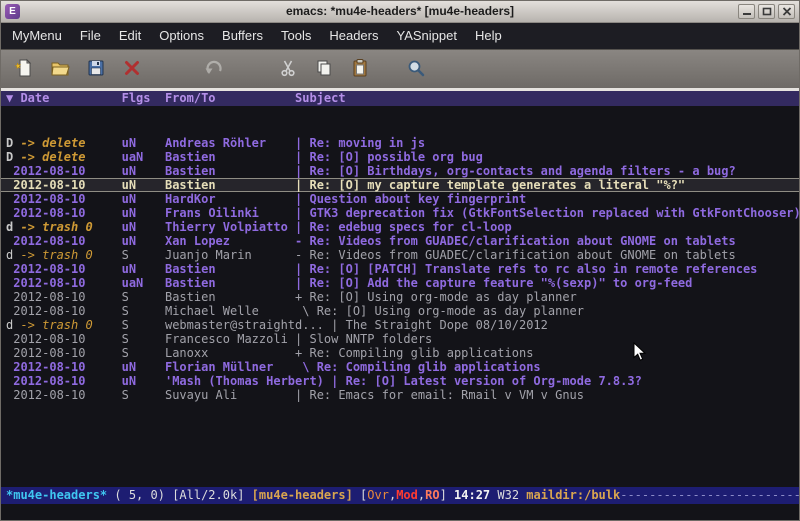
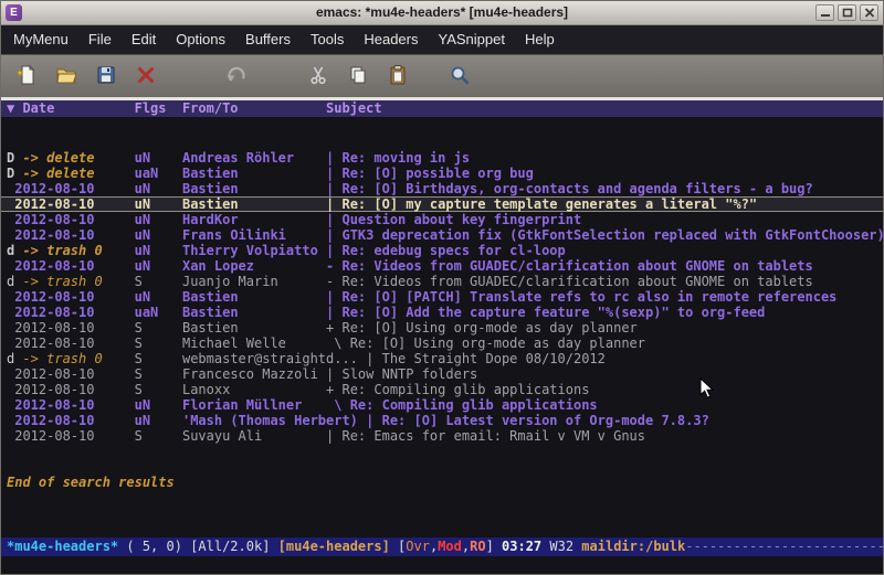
  E
  emacs: *mu4e-headers* [mu4e-headers]
  MyMenu
  File
  Edit
  Options
  Buffers
  Tools
  Headers
  YASnippet
  Help
  ▼ Date Flgs From/To Subject
  D -> delete uN Andreas Röhler | Re: moving in js
  D -> delete uaN Bastien | Re: [O] possible org bug
  2012-08-10 uN Bastien | Re: [O] Birthdays, org-contacts and agenda filters - a bug?
  2012-08-10 uN Bastien | Re: [O] my capture template generates a literal "%?"
  2012-08-10 uN HardKor | Question about key fingerprint
  2012-08-10 uN Frans Oilinki | GTK3 deprecation fix (GtkFontSelection replaced with GtkFontChooser)
  d -> trash 0 uN Thierry Volpiatto | Re: edebug specs for cl-loop
  2012-08-10 uN Xan Lopez - Re: Videos from GUADEC/clarification about GNOME on tablets
  d -> trash 0 S Juanjo Marin - Re: Videos from GUADEC/clarification about GNOME on tablets
  2012-08-10 uN Bastien | Re: [O] [PATCH] Translate refs to rc also in remote references
  2012-08-10 uaN Bastien | Re: [O] Add the capture feature "%(sexp)" to org-feed
  2012-08-10 S Bastien + Re: [O] Using org-mode as day planner
  2012-08-10 S Michael Welle \ Re: [O] Using org-mode as day planner
  d -> trash 0 S webmaster@straightd... | The Straight Dope 08/10/2012
  2012-08-10 S Francesco Mazzoli | Slow NNTP folders
  2012-08-10 S Lanoxx + Re: Compiling glib applications
  2012-08-10 uN Florian Müllner \ Re: Compiling glib applications
  2012-08-10 uN 'Mash (Thomas Herbert) | Re: [O] Latest version of Org-mode 7.8.3?
  2012-08-10 S Suvayu Ali | Re: Emacs for email: Rmail v VM v Gnus
+ End of search results
- *mu4e-headers* ( 5, 0) [All/2.0k] [mu4e-headers] [Ovr,Mod,RO] 14:27 W32 maildir:/bulk-------------------------
+ *mu4e-headers* ( 5, 0) [All/2.0k] [mu4e-headers] [Ovr,Mod,RO] 03:27 W32 maildir:/bulk-------------------------
